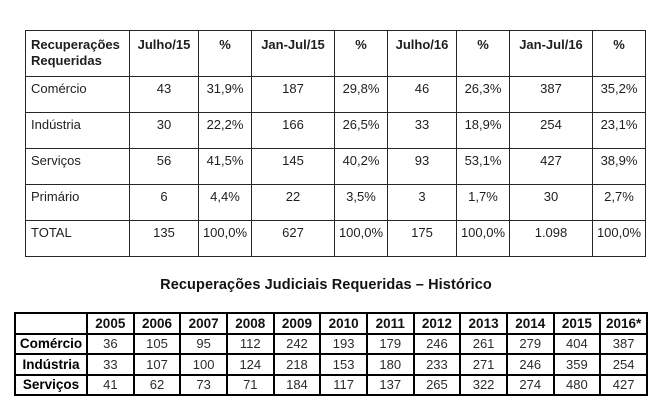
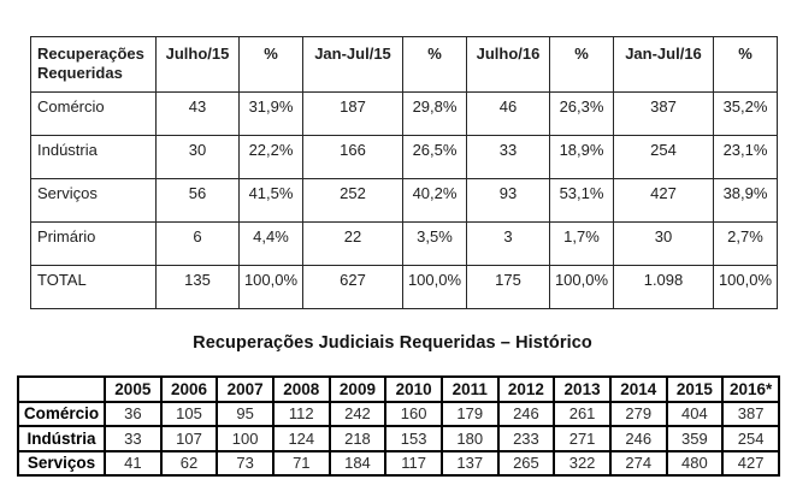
  Recuperações Requeridas	Julho/15	%	Jan-Jul/15	%	Julho/16	%	Jan-Jul/16	%
  Comércio	43	31,9%	187	29,8%	46	26,3%	387	35,2%
  Indústria	30	22,2%	166	26,5%	33	18,9%	254	23,1%
- Serviços	56	41,5%	145	40,2%	93	53,1%	427	38,9%
+ Serviços	56	41,5%	252	40,2%	93	53,1%	427	38,9%
  Primário	6	4,4%	22	3,5%	3	1,7%	30	2,7%
  TOTAL	135	100,0%	627	100,0%	175	100,0%	1.098	100,0%
  Recuperações Judiciais Requeridas – Histórico
  	2005	2006	2007	2008	2009	2010	2011	2012	2013	2014	2015	2016*
- Comércio	36	105	95	112	242	193	179	246	261	279	404	387
+ Comércio	36	105	95	112	242	160	179	246	261	279	404	387
  Indústria	33	107	100	124	218	153	180	233	271	246	359	254
  Serviços	41	62	73	71	184	117	137	265	322	274	480	427
